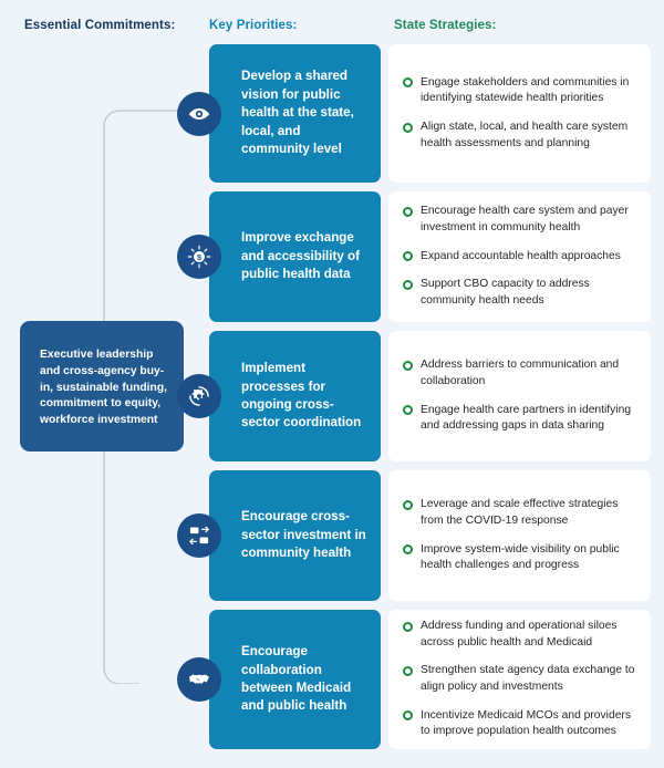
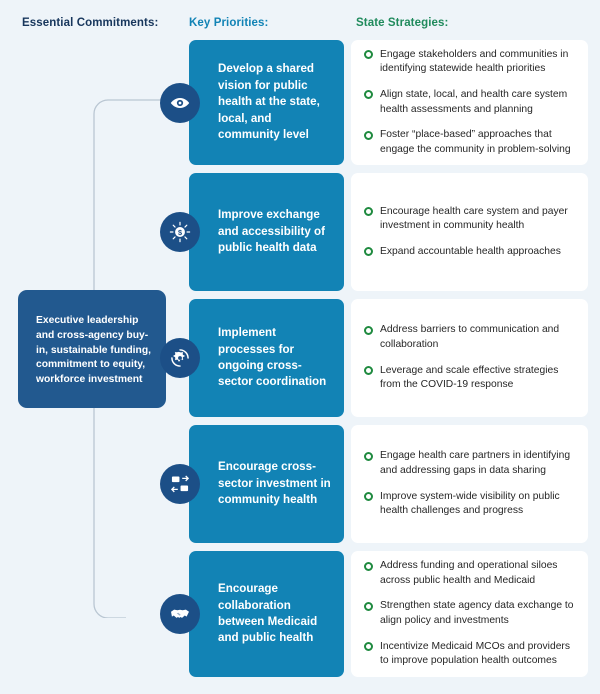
  Essential Commitments:
  Key Priorities:
  State Strategies:
  Executive leadership and cross-agency buy-in, sustainable funding, commitment to equity, workforce investment
  Develop a shared vision for public health at the state, local, and community level
  Engage stakeholders and communities in identifying statewide health priorities
  Align state, local, and health care system health assessments and planning
+ Foster “place-based” approaches that engage the community in problem-solving
  $
  Improve exchange and accessibility of public health data
  Encourage health care system and payer investment in community health
  Expand accountable health approaches
- Support CBO capacity to address community health needs
  Implement processes for ongoing cross-sector coordination
  Address barriers to communication and collaboration
- Engage health care partners in identifying and addressing gaps in data sharing
+ Leverage and scale effective strategies from the COVID-19 response
  Encourage cross-sector investment in community health
- Leverage and scale effective strategies from the COVID-19 response
+ Engage health care partners in identifying and addressing gaps in data sharing
  Improve system-wide visibility on public health challenges and progress
  Encourage collaboration between Medicaid and public health
  Address funding and operational siloes across public health and Medicaid
  Strengthen state agency data exchange to align policy and investments
  Incentivize Medicaid MCOs and providers to improve population health outcomes
